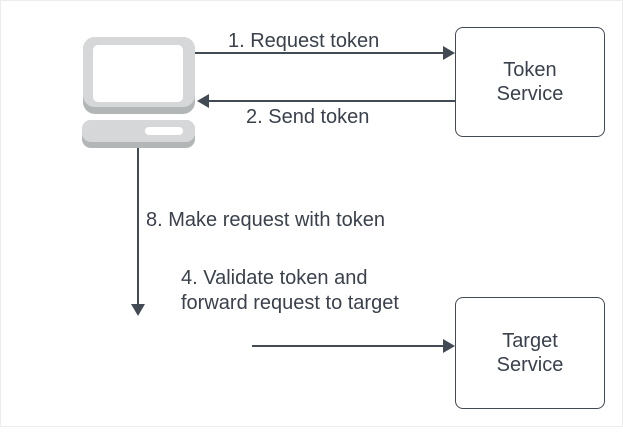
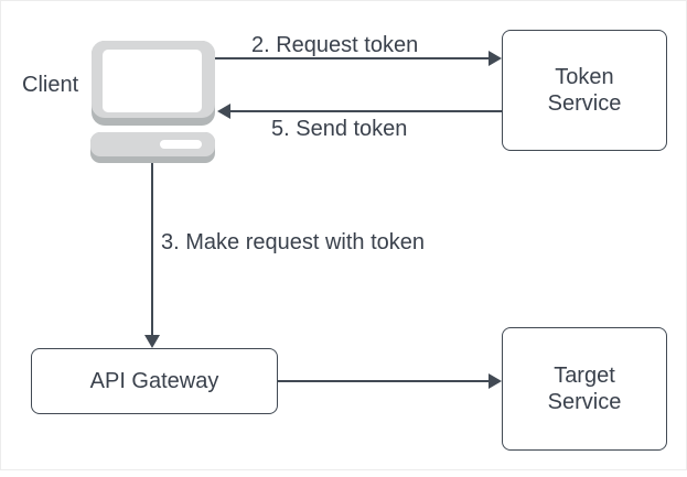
+ Client
- 1. Request token
+ 2. Request token
- 2. Send token
+ 5. Send token
- 8. Make request with token
+ 3. Make request with token
- 4. Validate token and
- forward request to target
  Token
  Service
+ API Gateway
  Target
  Service
